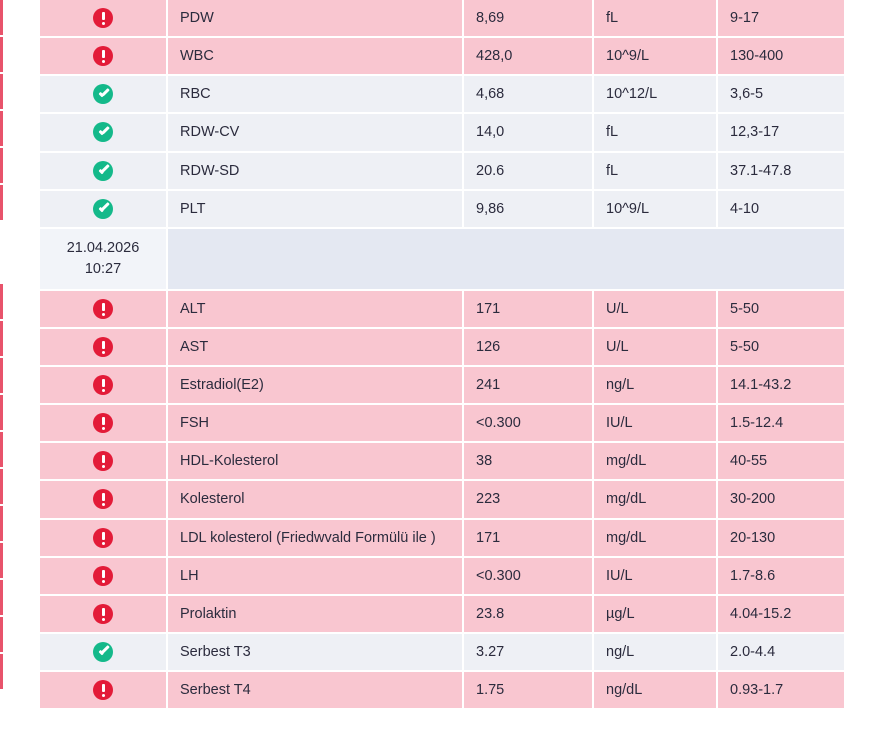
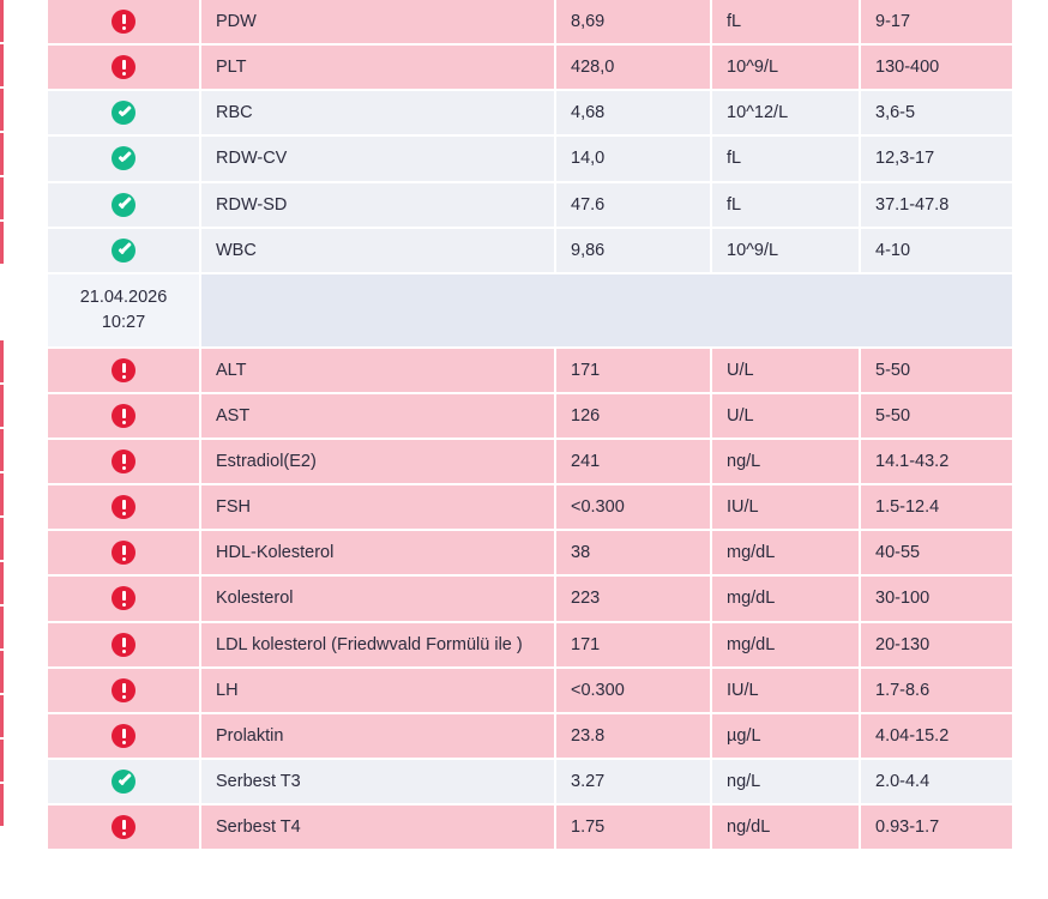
  	PDW	8,69	fL	9-17
- 	WBC	428,0	10^9/L	130-400
+ 	PLT	428,0	10^9/L	130-400
  	RBC	4,68	10^12/L	3,6-5
  	RDW-CV	14,0	fL	12,3-17
- 	RDW-SD	20.6	fL	37.1-47.8
+ 	RDW-SD	47.6	fL	37.1-47.8
- 	PLT	9,86	10^9/L	4-10
+ 	WBC	9,86	10^9/L	4-10
  21.04.202610:27
  	ALT	171	U/L	5-50
  	AST	126	U/L	5-50
  	Estradiol(E2)	241	ng/L	14.1-43.2
  	FSH	<0.300	IU/L	1.5-12.4
  	HDL-Kolesterol	38	mg/dL	40-55
- 	Kolesterol	223	mg/dL	30-200
+ 	Kolesterol	223	mg/dL	30-100
  	LDL kolesterol (Friedwvald Formülü ile )	171	mg/dL	20-130
  	LH	<0.300	IU/L	1.7-8.6
  	Prolaktin	23.8	µg/L	4.04-15.2
  	Serbest T3	3.27	ng/L	2.0-4.4
  	Serbest T4	1.75	ng/dL	0.93-1.7
